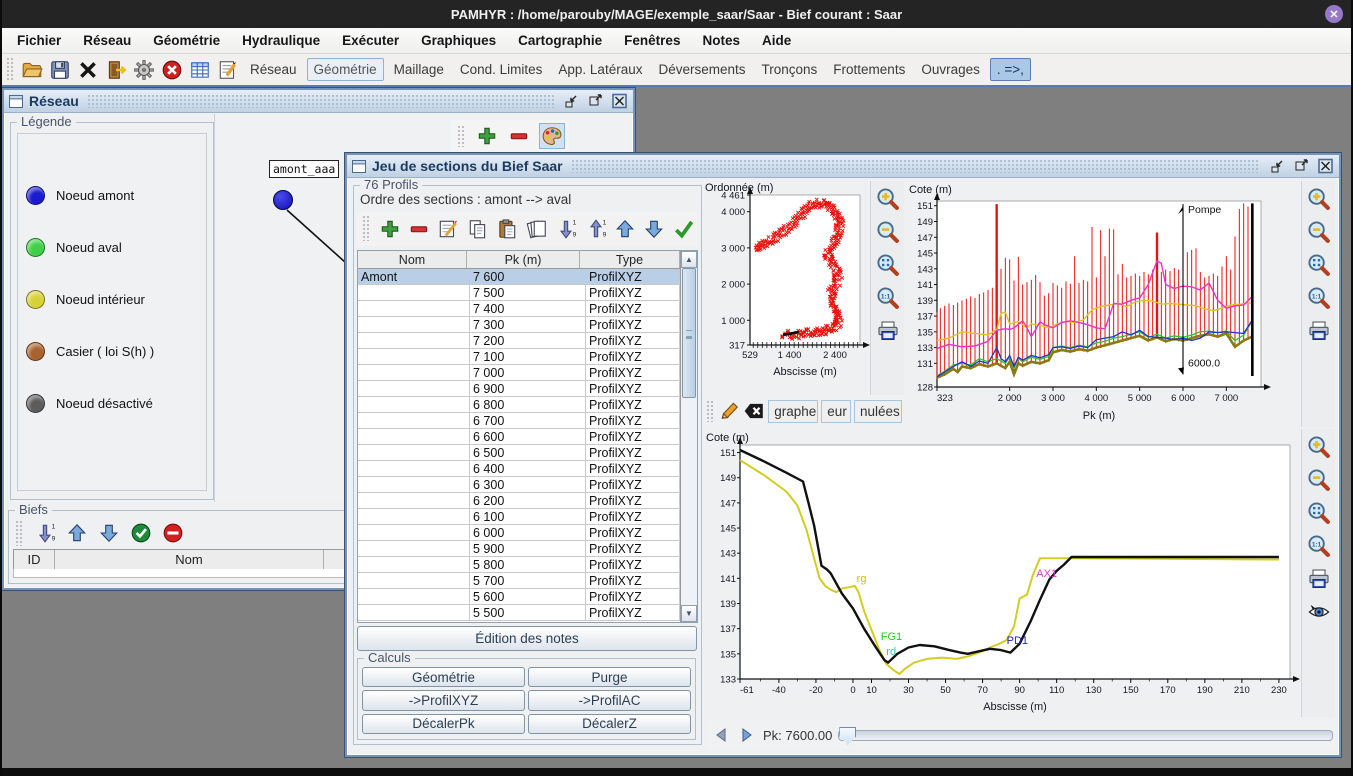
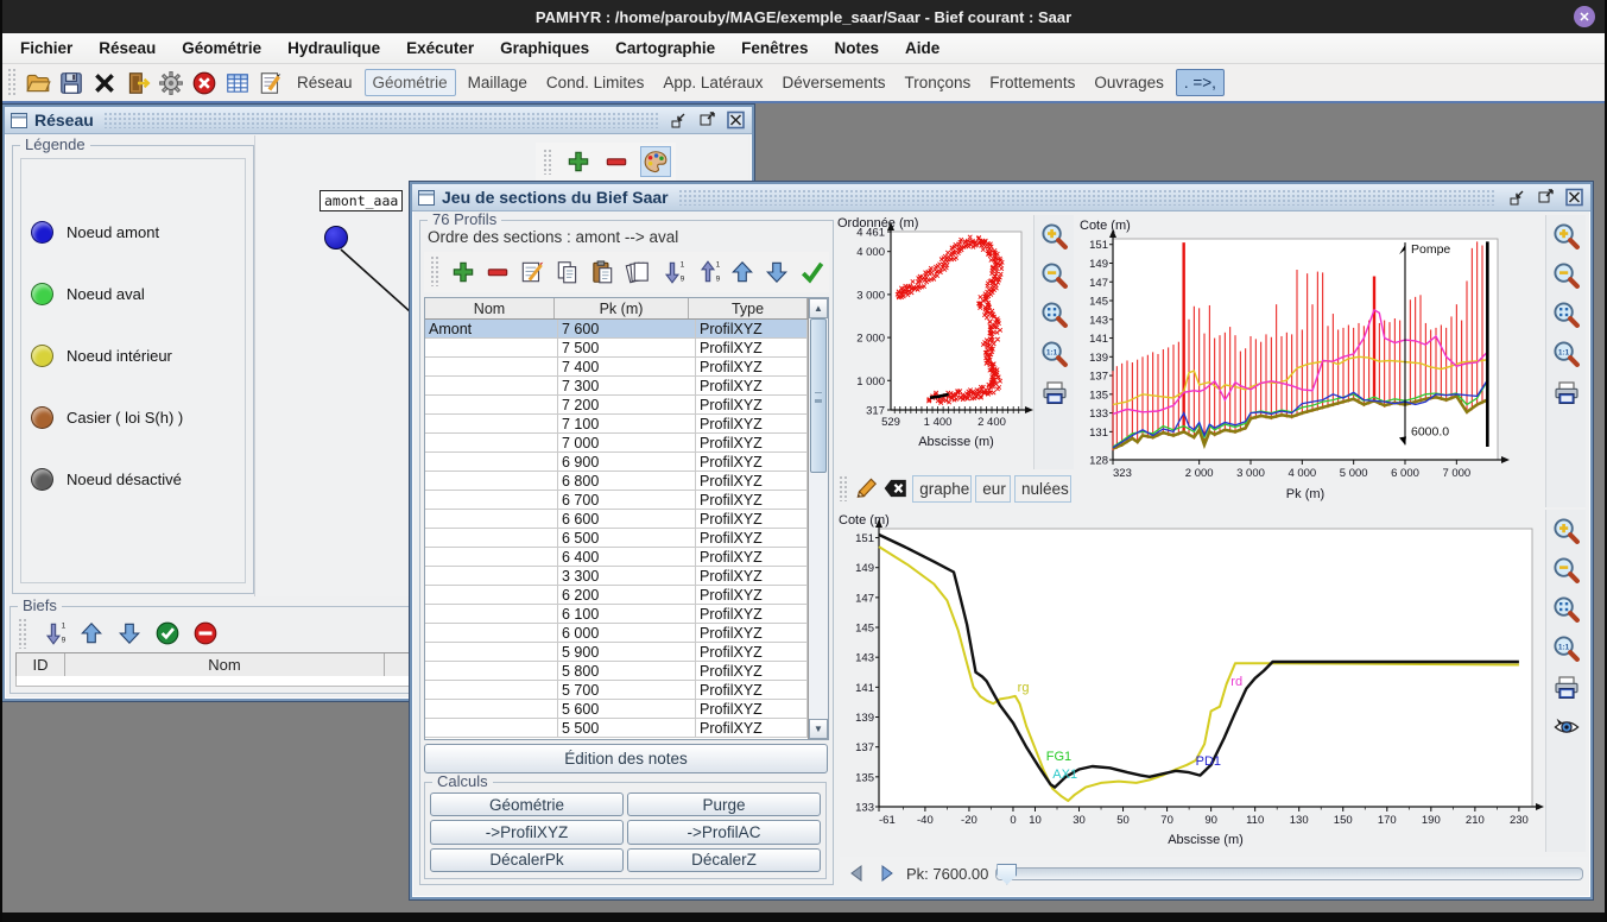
  PAMHYR : /home/parouby/MAGE/exemple_saar/Saar - Bief courant : Saar
  ✕
  Fichier
  Réseau
  Géométrie
  Hydraulique
  Exécuter
  Graphiques
  Cartographie
  Fenêtres
  Notes
  Aide
  Réseau
  Géométrie
  Maillage
  Cond. Limites
  App. Latéraux
  Déversements
  Tronçons
  Frottements
  Ouvrages
  . =>,
  Réseau
  Légende
  Noeud amont
  Noeud aval
  Noeud intérieur
  Casier ( loi S(h) )
  Noeud désactivé
  amont_aaa
  Biefs
  ID
  Nom
  Jeu de sections du Bief Saar
  76 Profils
  Ordre des sections : amont --> aval
  Nom
  Pk (m)
  Type
  Amont
  7 600
  ProfilXYZ
  7 500
  ProfilXYZ
  7 400
  ProfilXYZ
  7 300
  ProfilXYZ
  7 200
  ProfilXYZ
  7 100
  ProfilXYZ
  7 000
  ProfilXYZ
  6 900
  ProfilXYZ
  6 800
  ProfilXYZ
  6 700
  ProfilXYZ
  6 600
  ProfilXYZ
  6 500
  ProfilXYZ
  6 400
  ProfilXYZ
- 6 300
+ 3 300
  ProfilXYZ
  6 200
  ProfilXYZ
  6 100
  ProfilXYZ
  6 000
  ProfilXYZ
  5 900
  ProfilXYZ
  5 800
  ProfilXYZ
  5 700
  ProfilXYZ
  5 600
  ProfilXYZ
  5 500
  ProfilXYZ
  ▲
  ▼
  Édition des notes
  Calculs
  Géométrie
  Purge
  ->ProfilXYZ
  ->ProfilAC
  DécalerPk
  DécalerZ
  Ordonnée (m)
  317
  1 000
  2 000
  3 000
  4 000
  4 461
  529
  1 400
  2 400
  Abscisse (m)
  graphe
  eur
  nulées
  Cote (m)
  128
  131
  133
  135
  137
  139
  141
  143
  145
  147
  149
  151
  323
  2 000
  3 000
  4 000
  5 000
  6 000
  7 000
  Pk (m)
  Pompe
  6000.0
  Cote (m)
  133
  135
  137
  139
  141
  143
  145
  147
  149
  151
  -61
  -40
  -20
  0
  10
  30
  50
  70
  90
  110
  130
  150
  170
  190
  210
  230
  Abscisse (m)
  rg
- AX1
+ rd
  FG1
- rd
+ AX1
  PD1
  Pk: 7600.00
